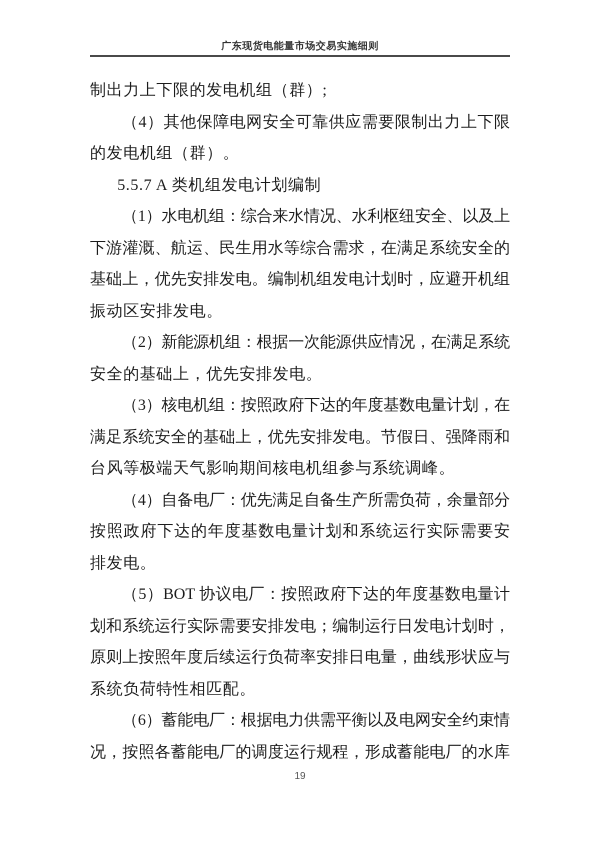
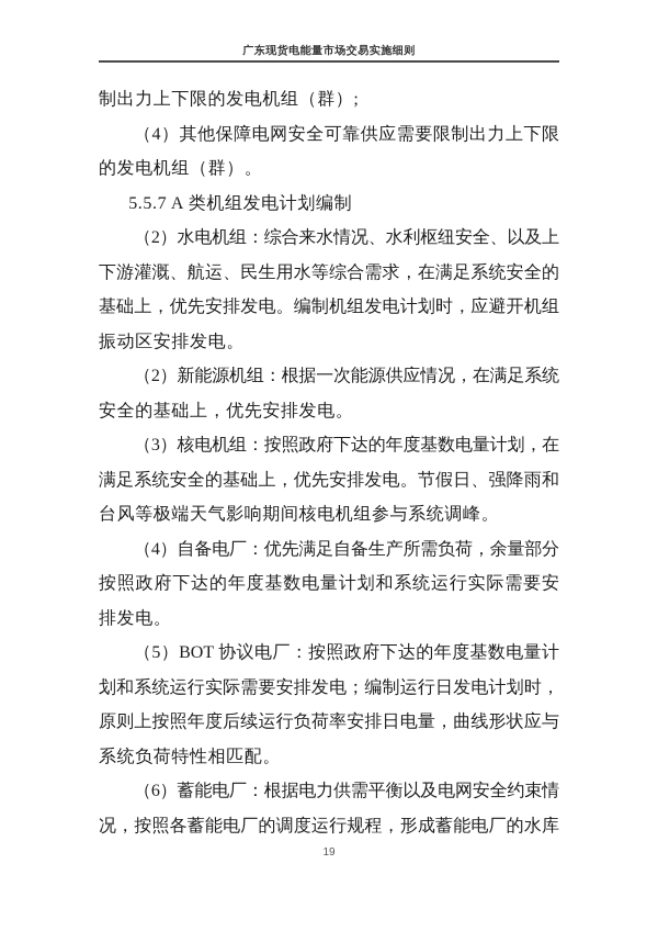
  广东现货电能量市场交易实施细则
  制出力上下限的发电机组（群）;
  （4）其他保障电网安全可靠供应需要限制出力上下限
  的发电机组（群）。
  5.5.7 A 类机组发电计划编制
- （1）水电机组：综合来水情况、水利枢纽安全、以及上
+ （2）水电机组：综合来水情况、水利枢纽安全、以及上
  下游灌溉、航运、民生用水等综合需求，在满足系统安全的
  基础上，优先安排发电。编制机组发电计划时，应避开机组
  振动区安排发电。
  （2）新能源机组：根据一次能源供应情况，在满足系统
  安全的基础上，优先安排发电。
  （3）核电机组：按照政府下达的年度基数电量计划，在
  满足系统安全的基础上，优先安排发电。节假日、强降雨和
  台风等极端天气影响期间核电机组参与系统调峰。
  （4）自备电厂：优先满足自备生产所需负荷，余量部分
  按照政府下达的年度基数电量计划和系统运行实际需要安
  排发电。
  （5）BOT 协议电厂：按照政府下达的年度基数电量计
  划和系统运行实际需要安排发电；编制运行日发电计划时，
  原则上按照年度后续运行负荷率安排日电量，曲线形状应与
  系统负荷特性相匹配。
  （6）蓄能电厂：根据电力供需平衡以及电网安全约束情
  况，按照各蓄能电厂的调度运行规程，形成蓄能电厂的水库
  19
